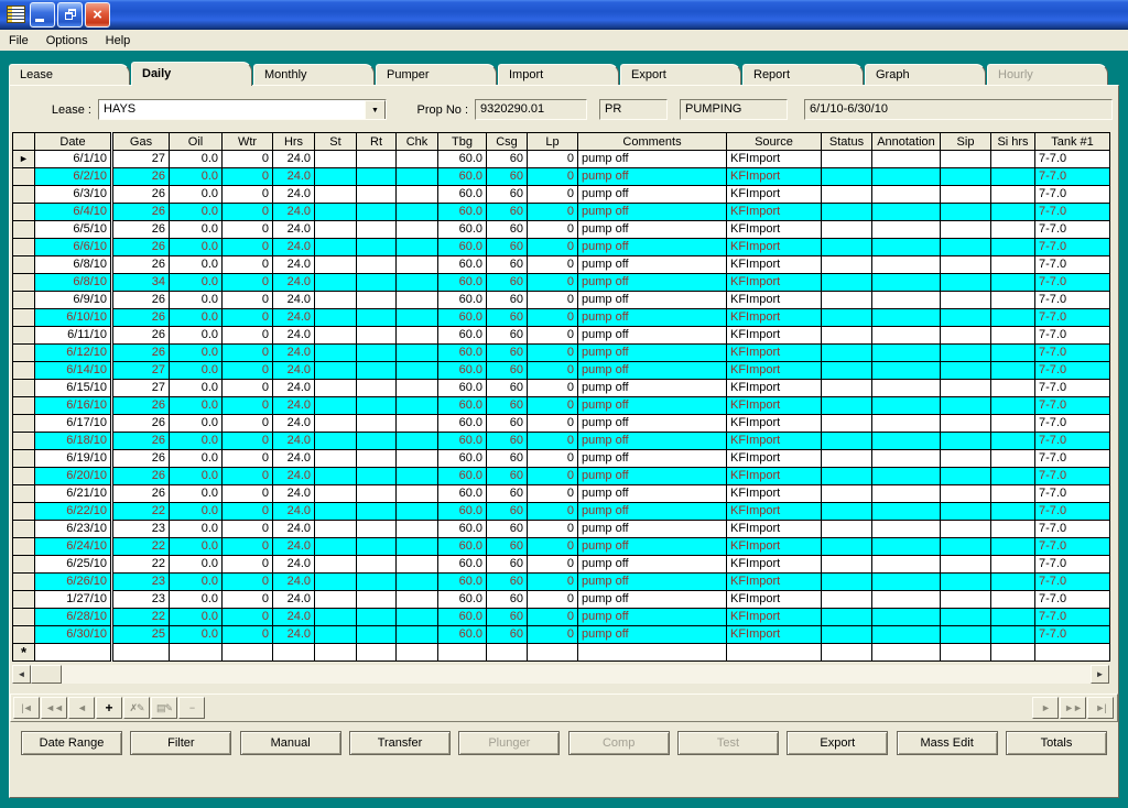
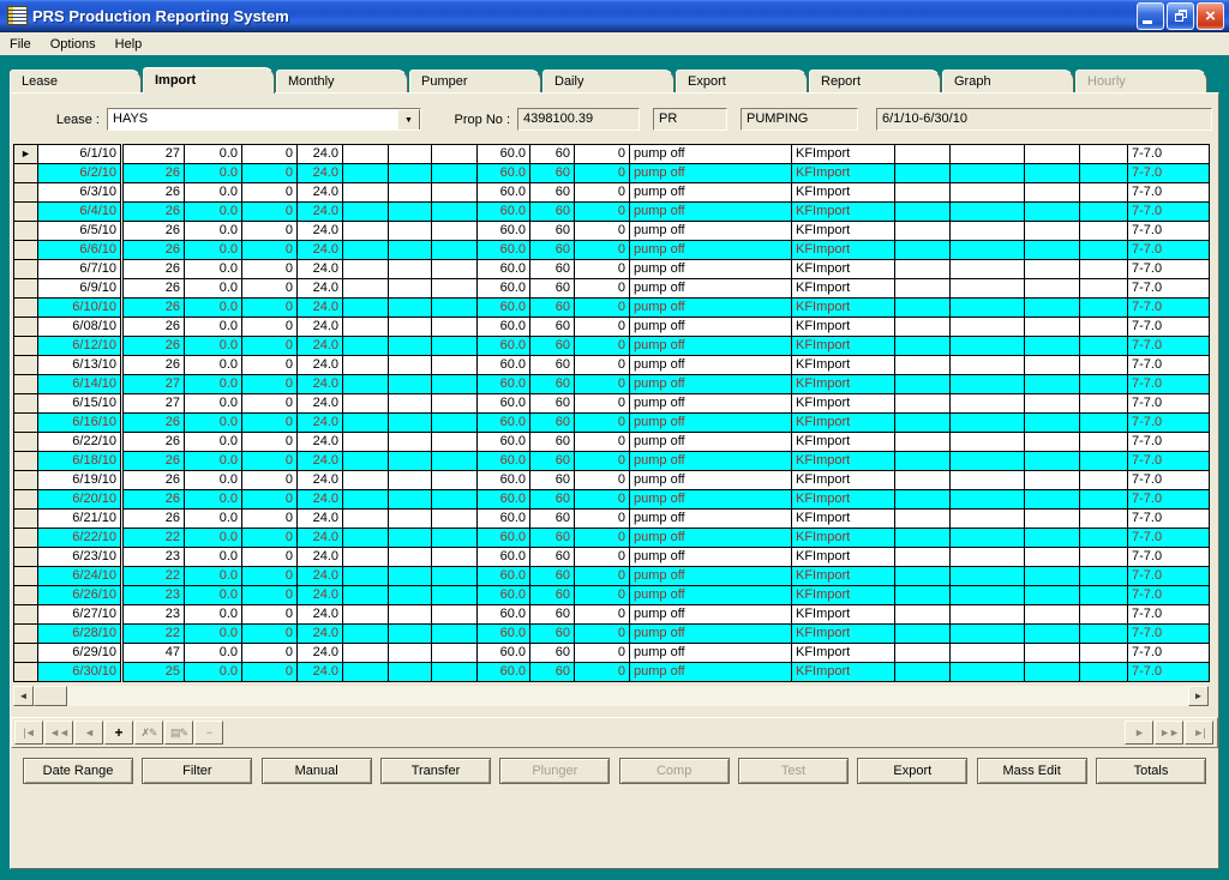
+ PRS Production Reporting System
  File
  Options
  Help
  Lease
- Daily
+ Import
  Monthly
  Pumper
- Import
+ Daily
  Export
  Report
  Graph
  Hourly
  Lease :
  HAYS
  Prop No :
- 9320290.01
+ 4398100.39
  PR
  PUMPING
  6/1/10-6/30/10
- 	Date	Gas	Oil	Wtr	Hrs	St	Rt	Chk	Tbg	Csg	Lp	Comments	Source	Status	Annotation	Sip	Si hrs	Tank #1
  ►	6/1/10	27	0.0	0	24.0				60.0	60	0	pump off	KFImport					7-7.0
  	6/2/10	26	0.0	0	24.0				60.0	60	0	pump off	KFImport					7-7.0
  	6/3/10	26	0.0	0	24.0				60.0	60	0	pump off	KFImport					7-7.0
  	6/4/10	26	0.0	0	24.0				60.0	60	0	pump off	KFImport					7-7.0
  	6/5/10	26	0.0	0	24.0				60.0	60	0	pump off	KFImport					7-7.0
  	6/6/10	26	0.0	0	24.0				60.0	60	0	pump off	KFImport					7-7.0
- 	6/8/10	26	0.0	0	24.0				60.0	60	0	pump off	KFImport					7-7.0
+ 	6/7/10	26	0.0	0	24.0				60.0	60	0	pump off	KFImport					7-7.0
- 	6/8/10	34	0.0	0	24.0				60.0	60	0	pump off	KFImport					7-7.0
  	6/9/10	26	0.0	0	24.0				60.0	60	0	pump off	KFImport					7-7.0
  	6/10/10	26	0.0	0	24.0				60.0	60	0	pump off	KFImport					7-7.0
- 	6/11/10	26	0.0	0	24.0				60.0	60	0	pump off	KFImport					7-7.0
+ 	6/08/10	26	0.0	0	24.0				60.0	60	0	pump off	KFImport					7-7.0
  	6/12/10	26	0.0	0	24.0				60.0	60	0	pump off	KFImport					7-7.0
+ 	6/13/10	26	0.0	0	24.0				60.0	60	0	pump off	KFImport					7-7.0
  	6/14/10	27	0.0	0	24.0				60.0	60	0	pump off	KFImport					7-7.0
  	6/15/10	27	0.0	0	24.0				60.0	60	0	pump off	KFImport					7-7.0
  	6/16/10	26	0.0	0	24.0				60.0	60	0	pump off	KFImport					7-7.0
- 	6/17/10	26	0.0	0	24.0				60.0	60	0	pump off	KFImport					7-7.0
+ 	6/22/10	26	0.0	0	24.0				60.0	60	0	pump off	KFImport					7-7.0
  	6/18/10	26	0.0	0	24.0				60.0	60	0	pump off	KFImport					7-7.0
  	6/19/10	26	0.0	0	24.0				60.0	60	0	pump off	KFImport					7-7.0
  	6/20/10	26	0.0	0	24.0				60.0	60	0	pump off	KFImport					7-7.0
  	6/21/10	26	0.0	0	24.0				60.0	60	0	pump off	KFImport					7-7.0
  	6/22/10	22	0.0	0	24.0				60.0	60	0	pump off	KFImport					7-7.0
  	6/23/10	23	0.0	0	24.0				60.0	60	0	pump off	KFImport					7-7.0
  	6/24/10	22	0.0	0	24.0				60.0	60	0	pump off	KFImport					7-7.0
- 	6/25/10	22	0.0	0	24.0				60.0	60	0	pump off	KFImport					7-7.0
  	6/26/10	23	0.0	0	24.0				60.0	60	0	pump off	KFImport					7-7.0
- 	1/27/10	23	0.0	0	24.0				60.0	60	0	pump off	KFImport					7-7.0
+ 	6/27/10	23	0.0	0	24.0				60.0	60	0	pump off	KFImport					7-7.0
  	6/28/10	22	0.0	0	24.0				60.0	60	0	pump off	KFImport					7-7.0
+ 	6/29/10	47	0.0	0	24.0				60.0	60	0	pump off	KFImport					7-7.0
  	6/30/10	25	0.0	0	24.0				60.0	60	0	pump off	KFImport					7-7.0
- *
  ◄
  ►
  |◄
  ◄◄
  ◄
  +
  ✗✎
  ▤✎
  −
  ►
  ►►
  ►|
  Date Range
  Filter
  Manual
  Transfer
  Plunger
  Comp
  Test
  Export
  Mass Edit
  Totals
